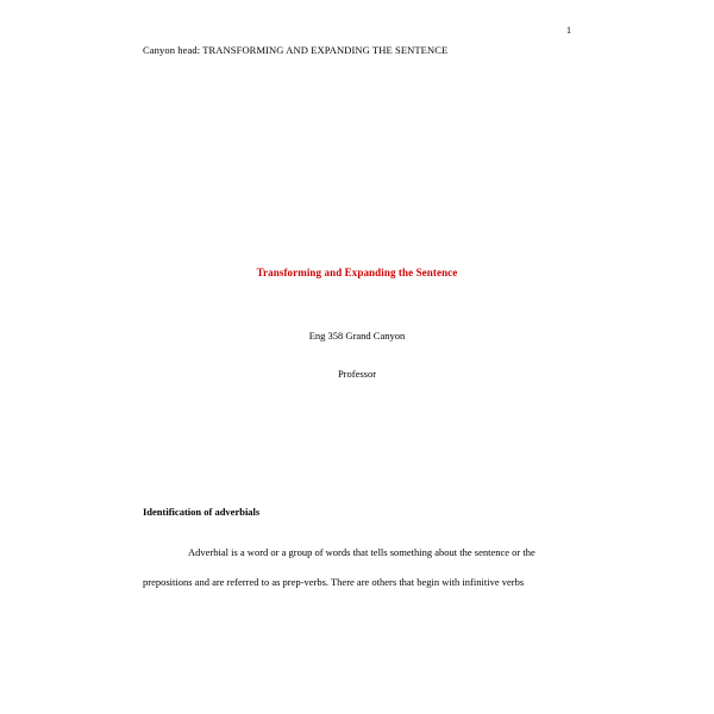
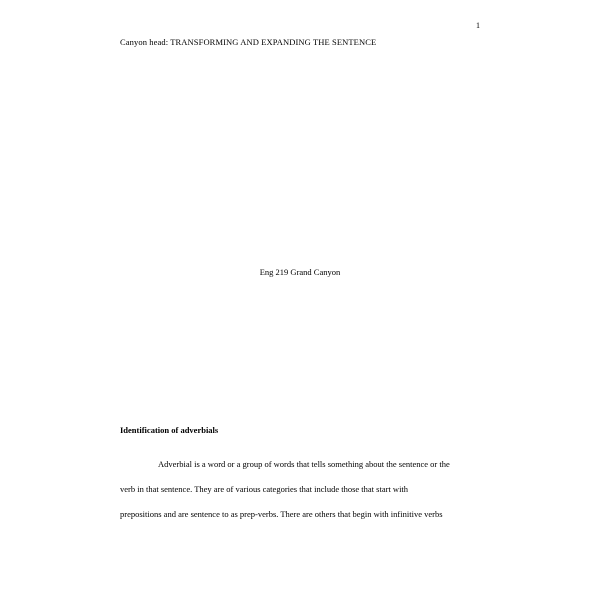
  1
  Canyon head: TRANSFORMING AND EXPANDING THE SENTENCE
- Transforming and Expanding the Sentence
- Eng 358 Grand Canyon
+ Eng 219 Grand Canyon
- Professor
  Identification of adverbials
  Adverbial is a word or a group of words that tells something about the sentence or the
+ verb in that sentence. They are of various categories that include those that start with
- prepositions and are referred to as prep-verbs. There are others that begin with infinitive verbs
+ prepositions and are sentence to as prep-verbs. There are others that begin with infinitive verbs
